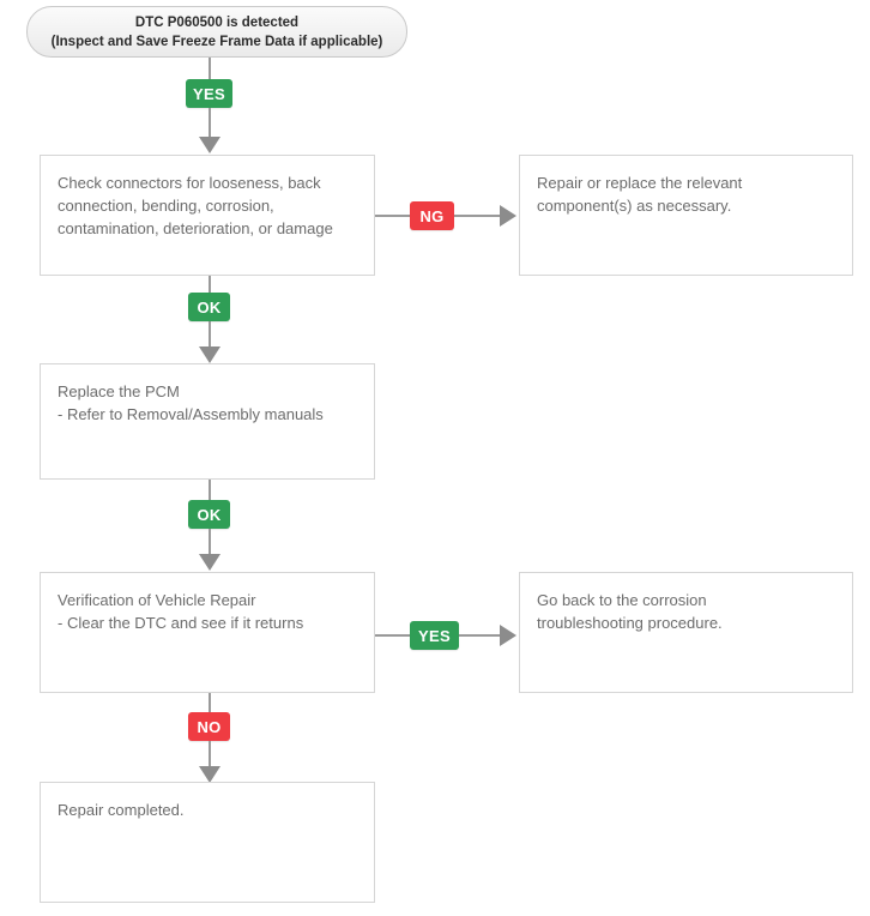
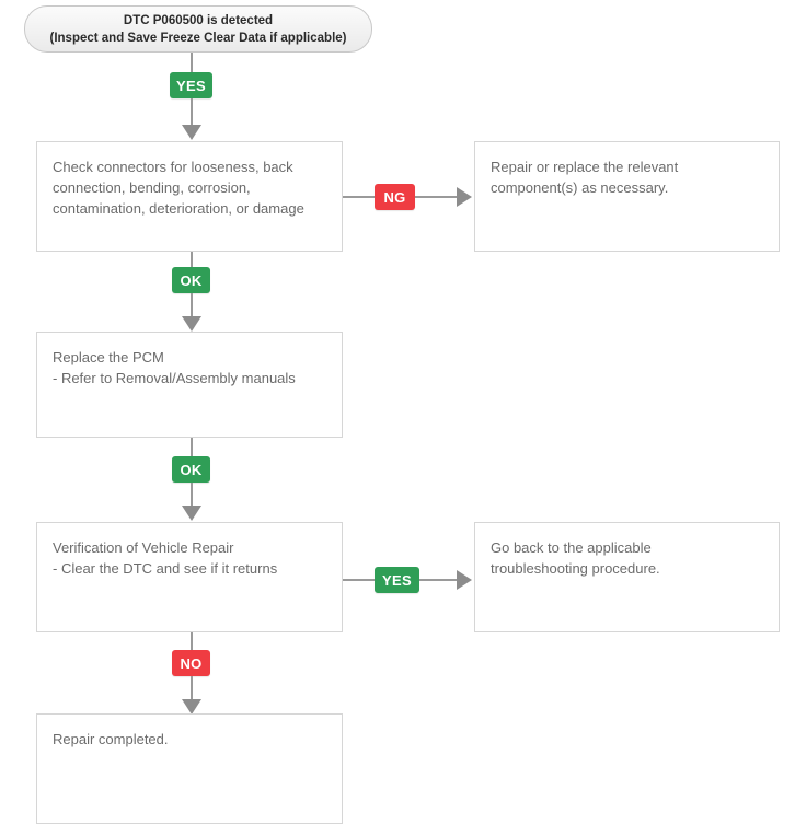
  DTC P060500 is detected
- (Inspect and Save Freeze Frame Data if applicable)
+ (Inspect and Save Freeze Clear Data if applicable)
  YES
  Check connectors for looseness, back
  connection, bending, corrosion,
  contamination, deterioration, or damage
  NG
  Repair or replace the relevant
  component(s) as necessary.
  OK
  Replace the PCM
  - Refer to Removal/Assembly manuals
  OK
  Verification of Vehicle Repair
  - Clear the DTC and see if it returns
  YES
- Go back to the corrosion
+ Go back to the applicable
  troubleshooting procedure.
  NO
  Repair completed.
